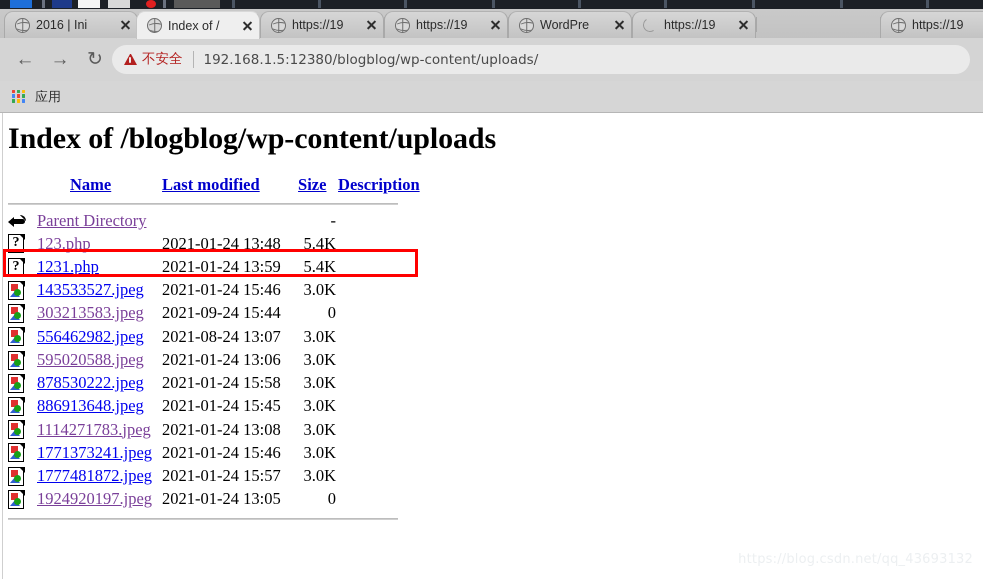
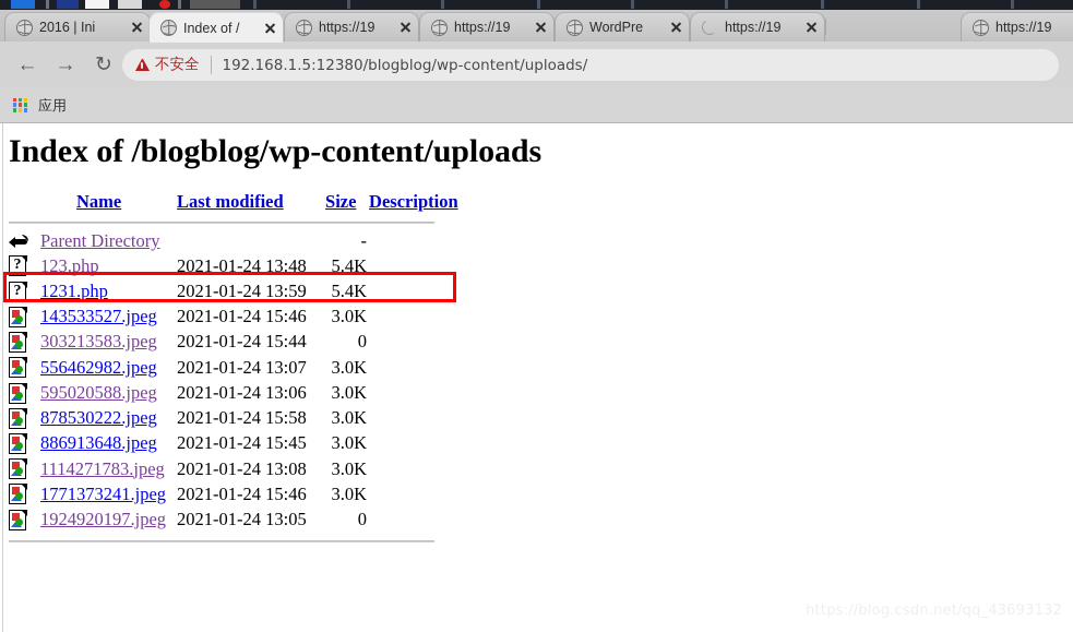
  2016 | Ini
  Index of /
  https://19
  https://19
  WordPre
  https://19
  https://19
  ←
  →
  ↻
  不安全
  192.168.1.5:12380/blogblog/wp-content/uploads/
  应用
  Index of /blogblog/wp-content/uploads
  	Name	Last modified	Size	Description
  	Parent Directory		-
  ?	123.php	2021-01-24 13:48	5.4K
  ?	1231.php	2021-01-24 13:59	5.4K
  	143533527.jpeg	2021-01-24 15:46	3.0K
- 	303213583.jpeg	2021-09-24 15:44	0
+ 	303213583.jpeg	2021-01-24 15:44	0
- 	556462982.jpeg	2021-08-24 13:07	3.0K
+ 	556462982.jpeg	2021-01-24 13:07	3.0K
  	595020588.jpeg	2021-01-24 13:06	3.0K
  	878530222.jpeg	2021-01-24 15:58	3.0K
  	886913648.jpeg	2021-01-24 15:45	3.0K
  	1114271783.jpeg	2021-01-24 13:08	3.0K
  	1771373241.jpeg	2021-01-24 15:46	3.0K
- 	1777481872.jpeg	2021-01-24 15:57	3.0K
  	1924920197.jpeg	2021-01-24 13:05	0
